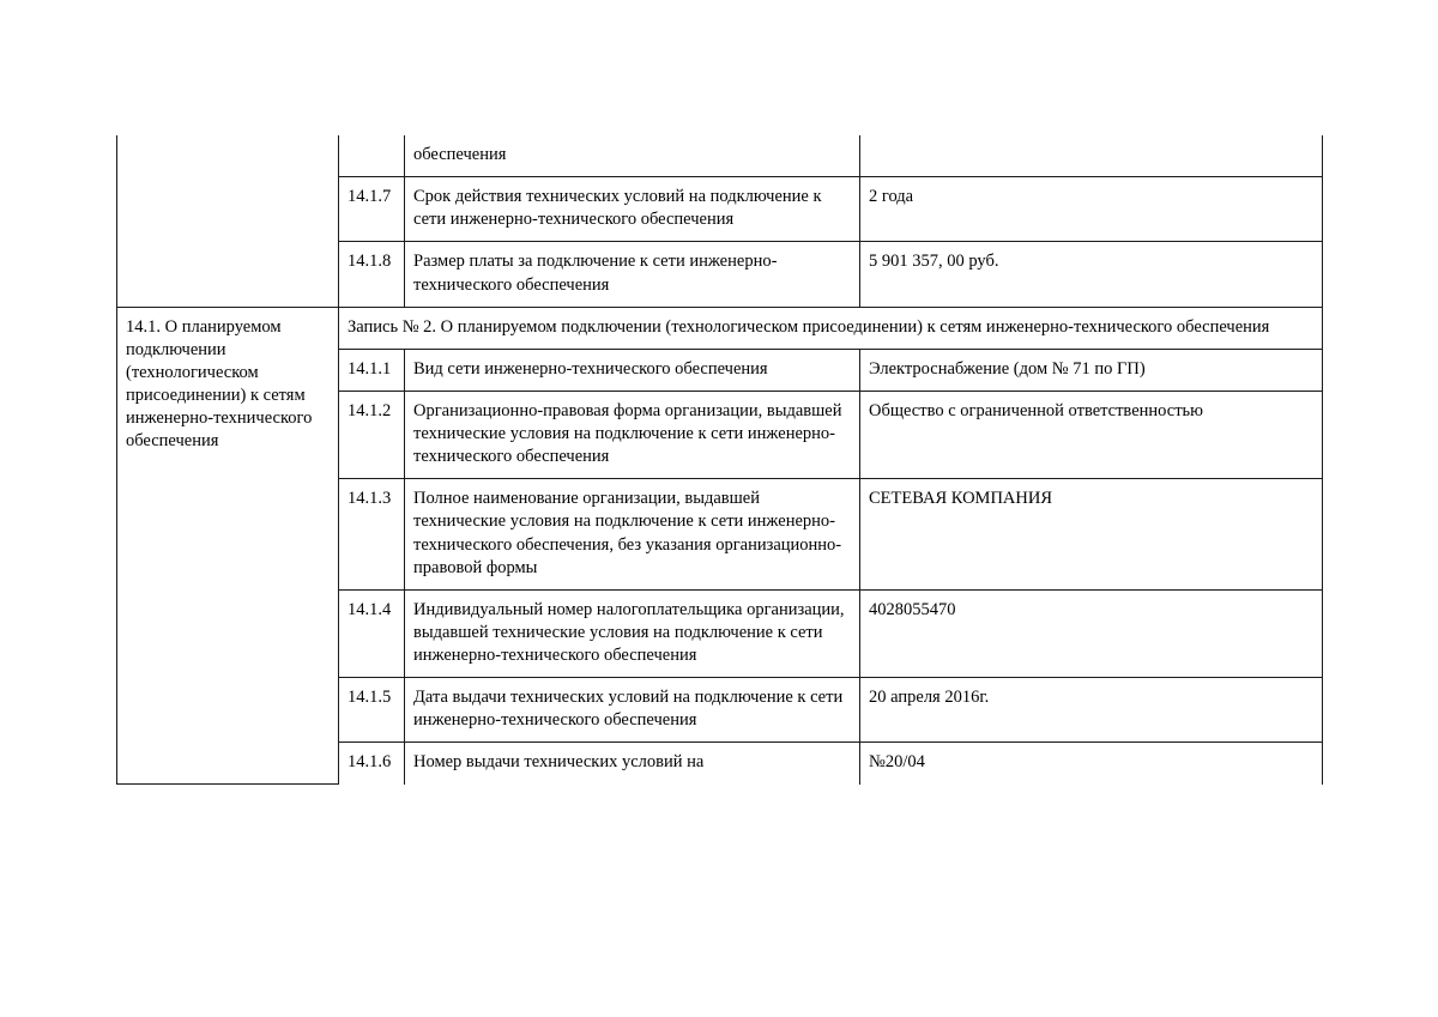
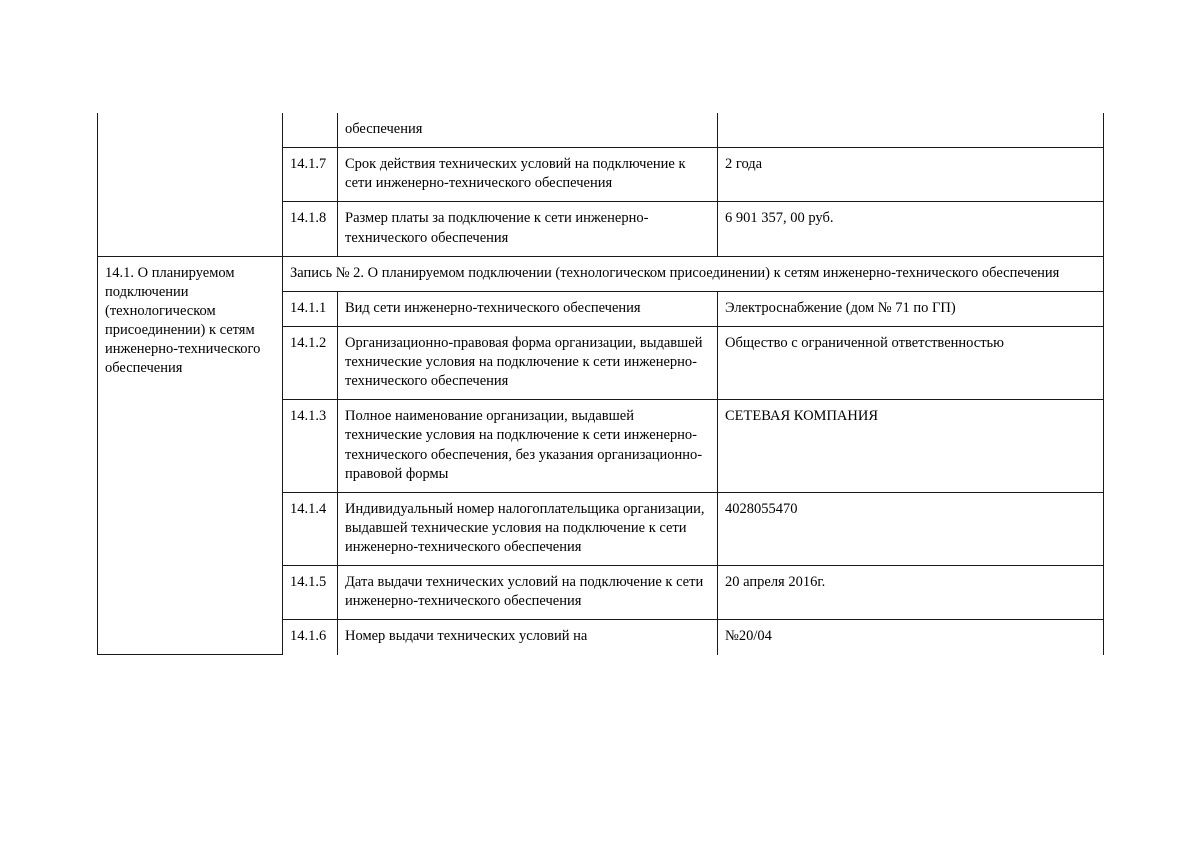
  		обеспечения
  14.1.7	Срок действия технических условий на подключение к сети инженерно-технического обеспечения	2 года
- 14.1.8	Размер платы за подключение к сети инженерно-технического обеспечения	5 901 357, 00 руб.
+ 14.1.8	Размер платы за подключение к сети инженерно-технического обеспечения	6 901 357, 00 руб.
  14.1. О планируемом подключении (технологическом присоединении) к сетям инженерно-технического обеспечения	Запись № 2. О планируемом подключении (технологическом присоединении) к сетям инженерно-технического обеспечения
  14.1.1	Вид сети инженерно-технического обеспечения	Электроснабжение (дом № 71 по ГП)
  14.1.2	Организационно-правовая форма организации, выдавшей технические условия на подключение к сети инженерно-технического обеспечения	Общество с ограниченной ответственностью
  14.1.3	Полное наименование организации, выдавшей технические условия на подключение к сети инженерно-технического обеспечения, без указания организационно-правовой формы	СЕТЕВАЯ КОМПАНИЯ
  14.1.4	Индивидуальный номер налогоплательщика организации, выдавшей технические условия на подключение к сети инженерно-технического обеспечения	4028055470
  14.1.5	Дата выдачи технических условий на подключение к сети инженерно-технического обеспечения	20 апреля 2016г.
  14.1.6	Номер выдачи технических условий на	№20/04
